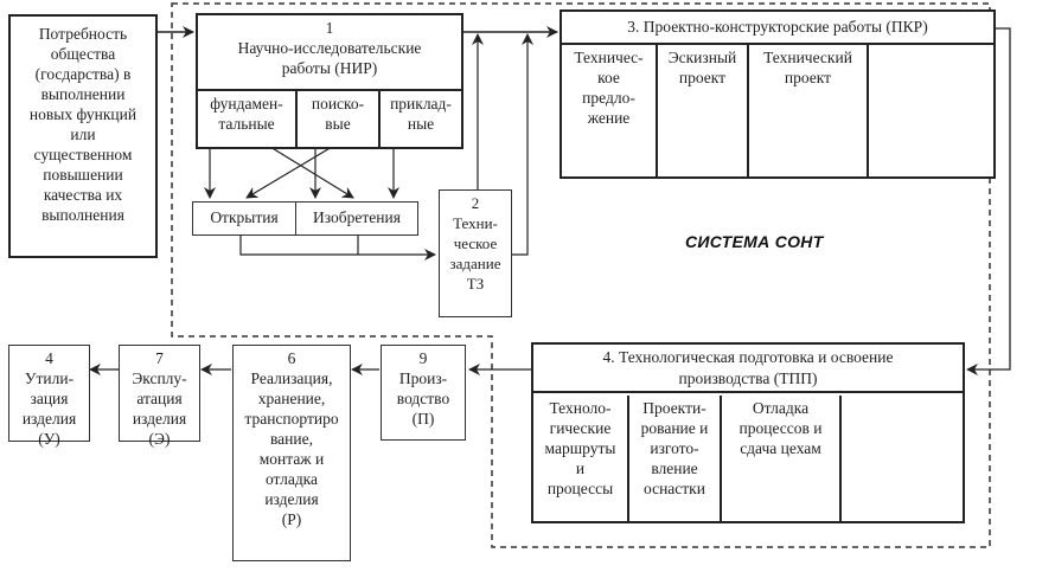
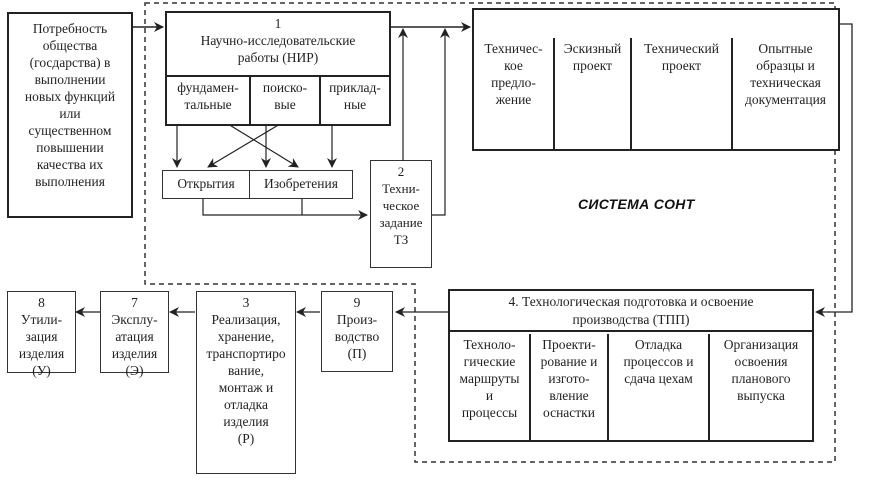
  Потребность
  общества
  (госдарства) в
  выполнении
  новых функций
  или
  существенном
  повышении
  качества их
  выполнения
  1
  Научно-исследовательские
  работы (НИР)
  фундамен-
  тальные
  поиско-
  вые
  приклад-
  ные
  Открытия
  Изобретения
  2
  Техни-
  ческое
  задание
  ТЗ
- 3. Проектно-конструкторские работы (ПКР)
  Техничес-
  кое
  предло-
  жение
  Эскизный
  проект
  Технический
  проект
+ Опытные
+ образцы и
+ техническая
+ документация
  СИСТЕМА СОНТ
  4. Технологическая подготовка и освоение
  производства (ТПП)
  Техноло-
  гические
  маршруты
  и
  процессы
  Проекти-
  рование и
  изгото-
  вление
  оснастки
  Отладка
  процессов и
  сдача цехам
+ Организация
+ освоения
+ планового
+ выпуска
  9
  Произ-
  водство
  (П)
- 6
+ 3
  Реализация,
  хранение,
  транспортиро
  вание,
  монтаж и
  отладка
  изделия
  (Р)
  7
  Эксплу-
  атация
  изделия
  (Э)
- 4
+ 8
  Утили-
  зация
  изделия
  (У)
